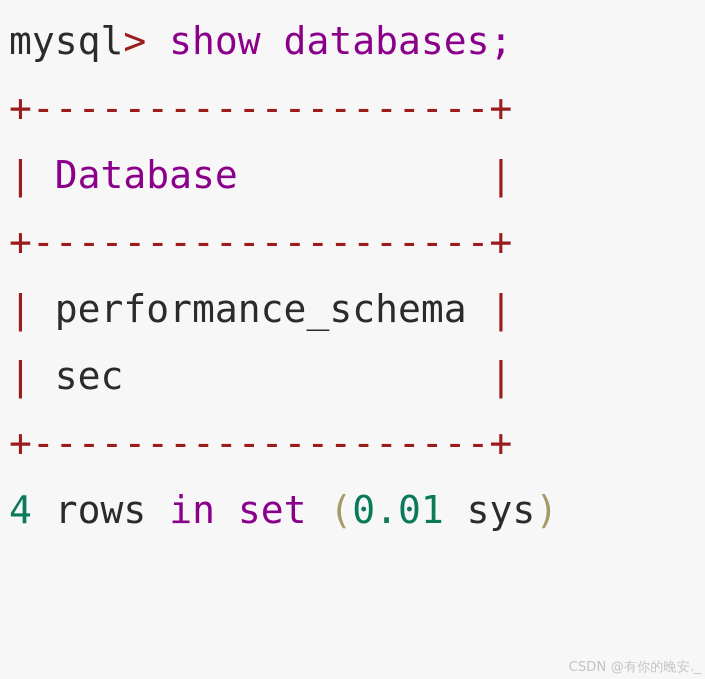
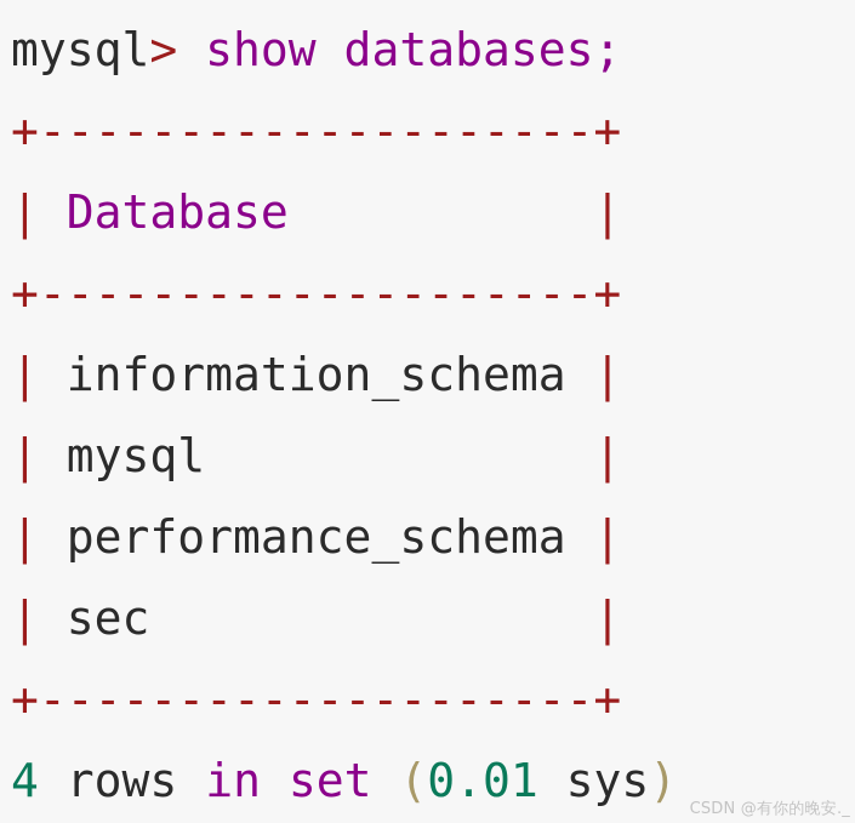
  mysql> show databases;
  +--------------------+
  | Database |
  +--------------------+
+ | information_schema |
+ | mysql |
  | performance_schema |
  | sec |
  +--------------------+
  4 rows in set (0.01 sys)
  CSDN @有你的晚安._
